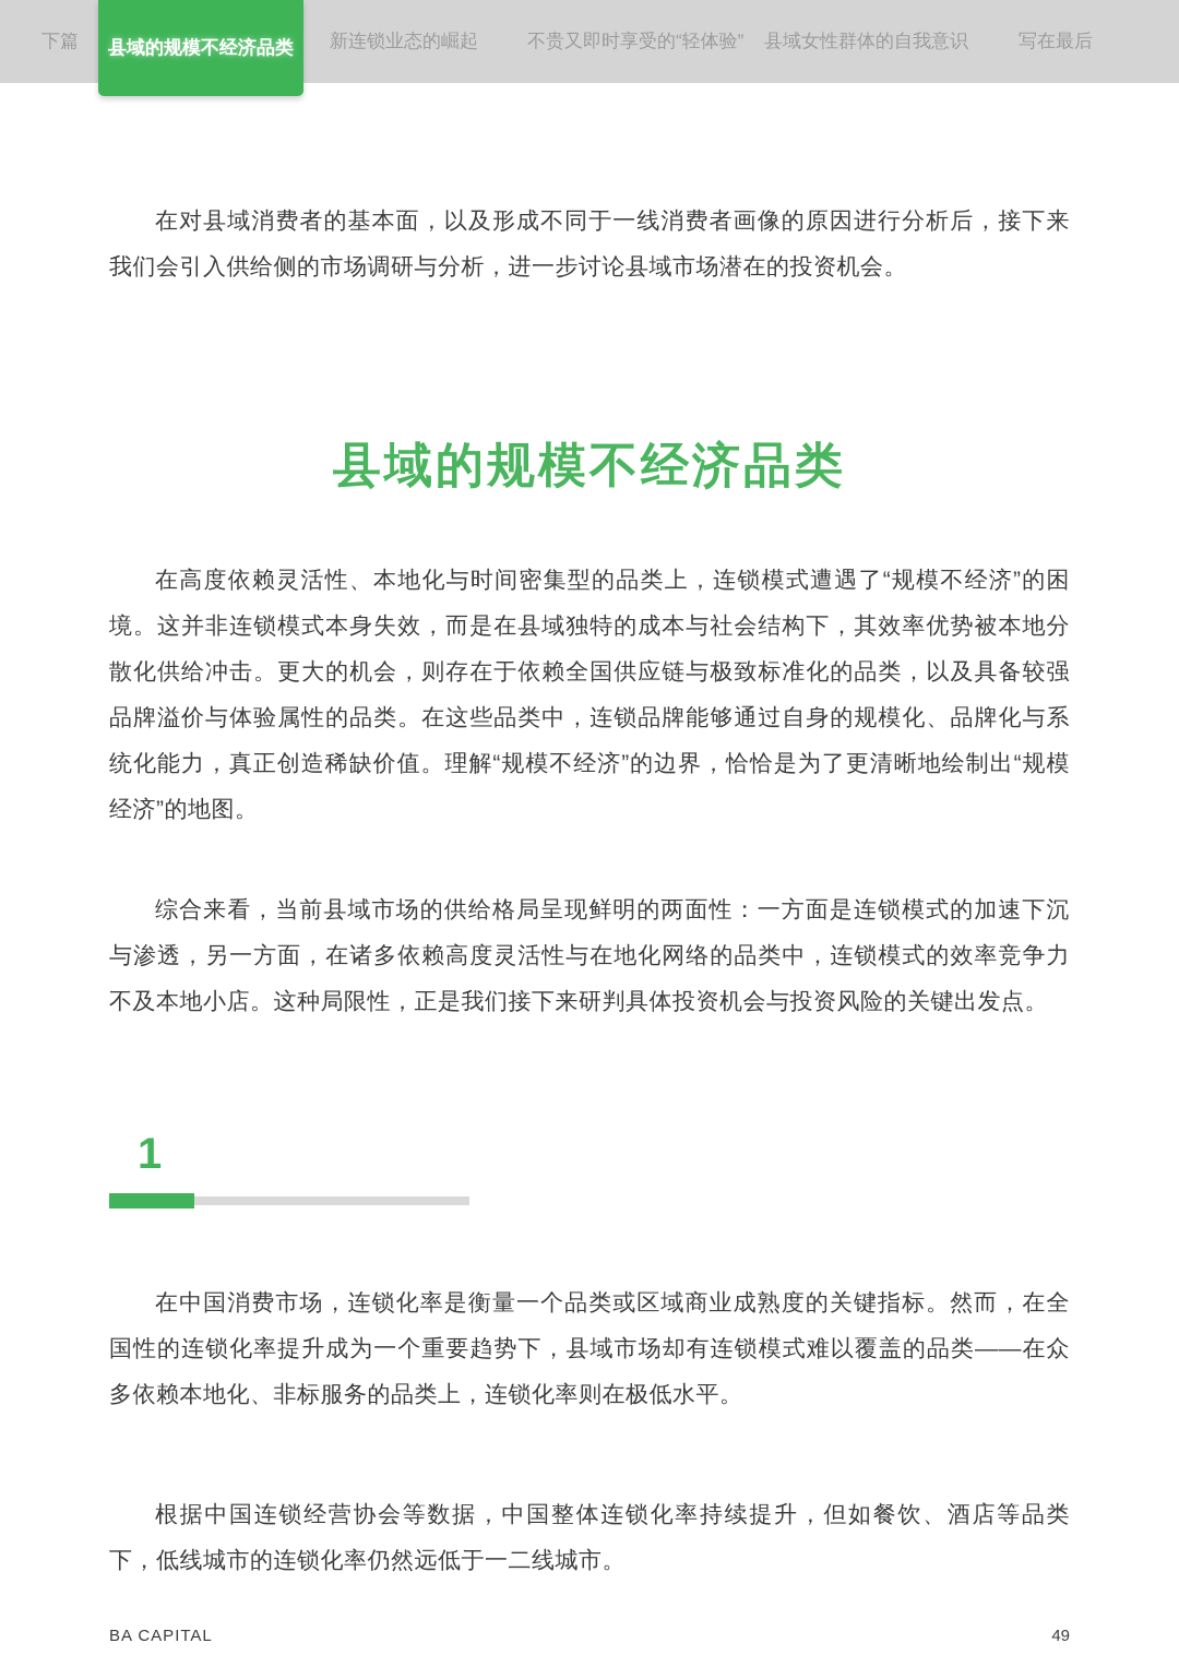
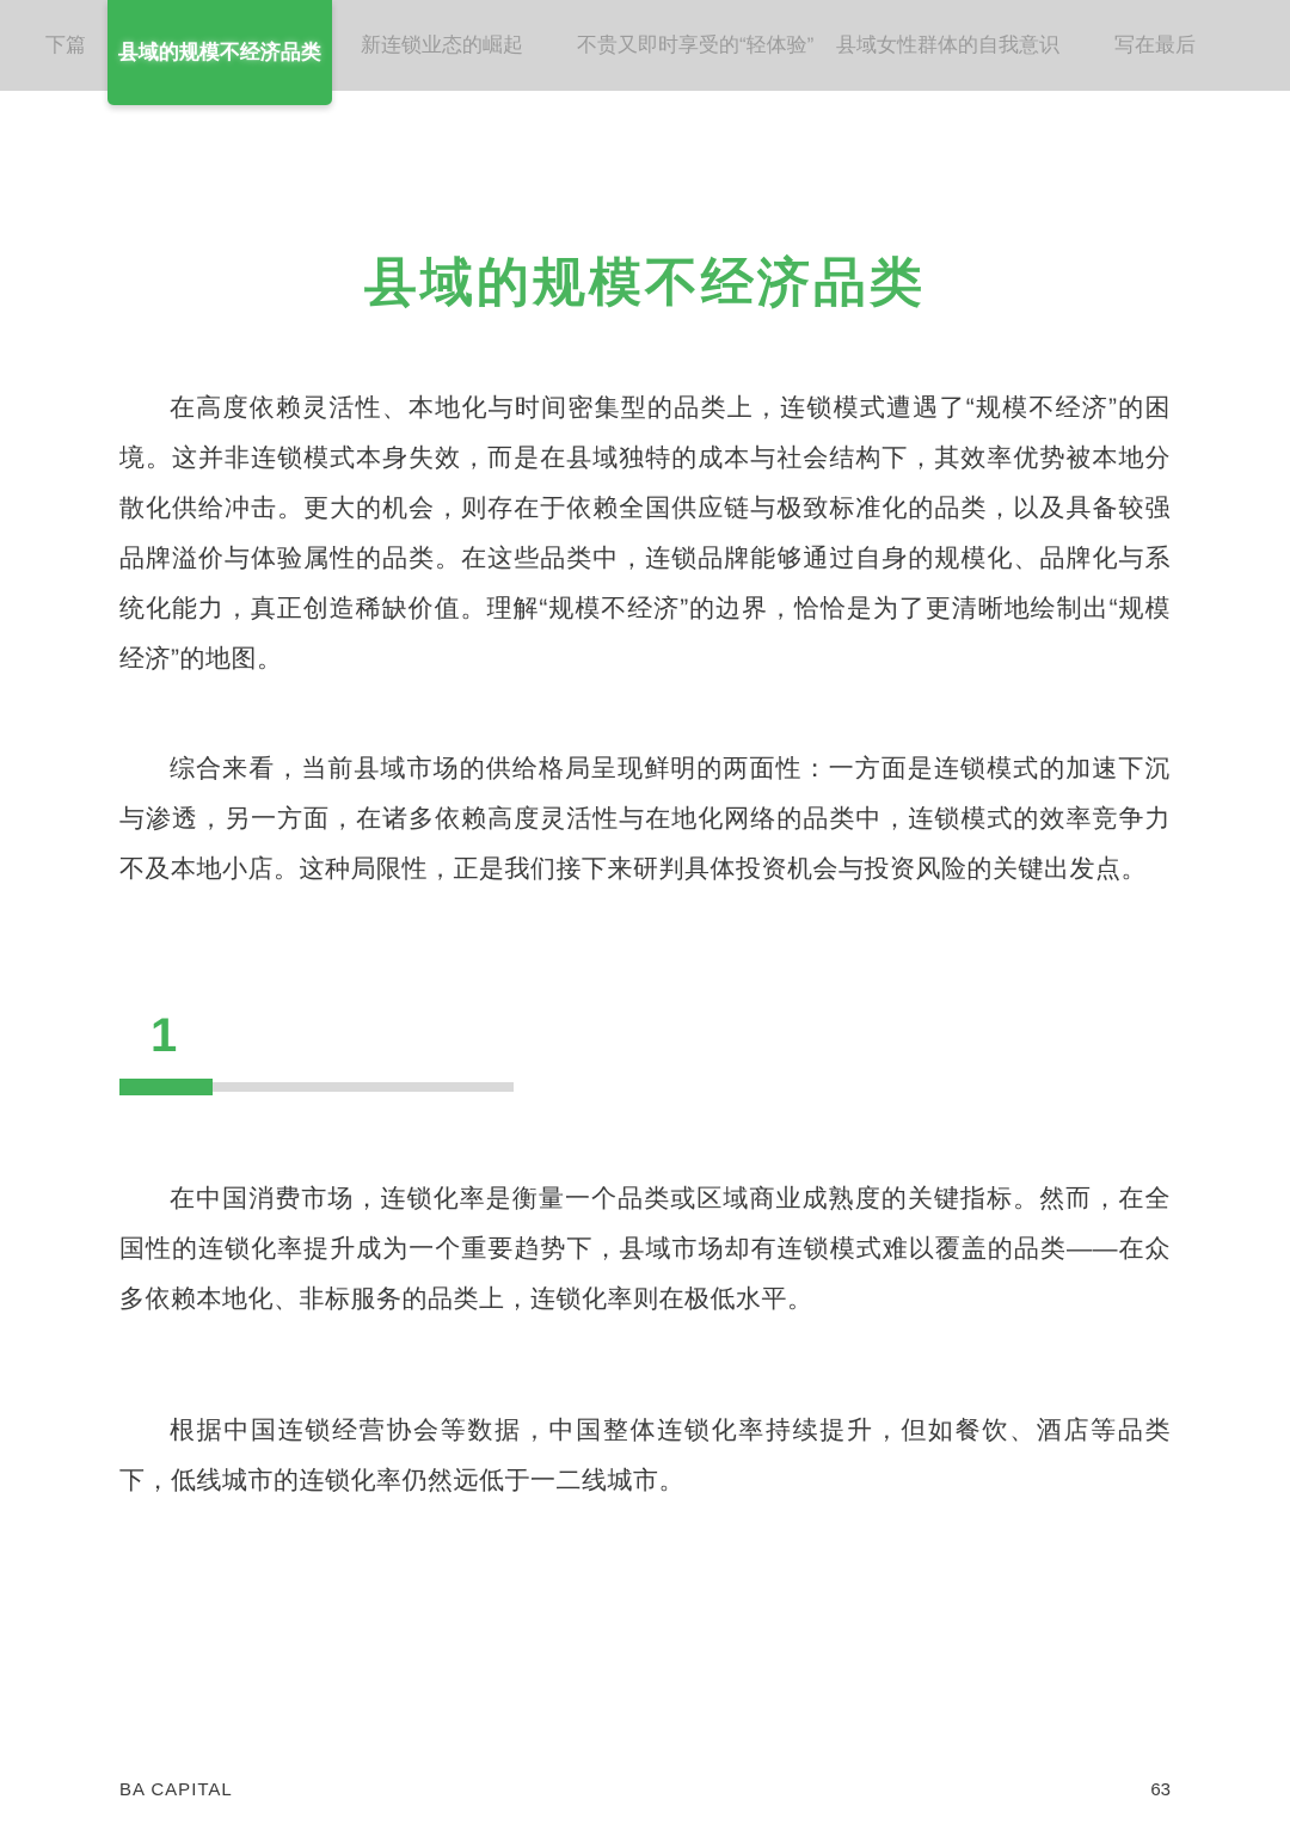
  下篇
  县域的规模不经济品类
  新连锁业态的崛起
  不贵又即时享受的“轻体验”
  县域女性群体的自我意识
  写在最后
- 在对县域消费者的基本面，以及形成不同于一线消费者画像的原因进行分析后，接下来我们会引入供给侧的市场调研与分析，进一步讨论县域市场潜在的投资机会。
  县域的规模不经济品类
  在高度依赖灵活性、本地化与时间密集型的品类上，连锁模式遭遇了“规模不经济”的困境。这并非连锁模式本身失效，而是在县域独特的成本与社会结构下，其效率优势被本地分散化供给冲击。更大的机会，则存在于依赖全国供应链与极致标准化的品类，以及具备较强品牌溢价与体验属性的品类。在这些品类中，连锁品牌能够通过自身的规模化、品牌化与系统化能力，真正创造稀缺价值。理解“规模不经济”的边界，恰恰是为了更清晰地绘制出“规模经济”的地图。
  综合来看，当前县域市场的供给格局呈现鲜明的两面性：一方面是连锁模式的加速下沉与渗透，另一方面，在诸多依赖高度灵活性与在地化网络的品类中，连锁模式的效率竞争力不及本地小店。这种局限性，正是我们接下来研判具体投资机会与投资风险的关键出发点。
  1
  在中国消费市场，连锁化率是衡量一个品类或区域商业成熟度的关键指标。然而，在全国性的连锁化率提升成为一个重要趋势下，县域市场却有连锁模式难以覆盖的品类——在众多依赖本地化、非标服务的品类上，连锁化率则在极低水平。
  根据中国连锁经营协会等数据，中国整体连锁化率持续提升，但如餐饮、酒店等品类下，低线城市的连锁化率仍然远低于一二线城市。
  BA CAPITAL
- 49
+ 63
